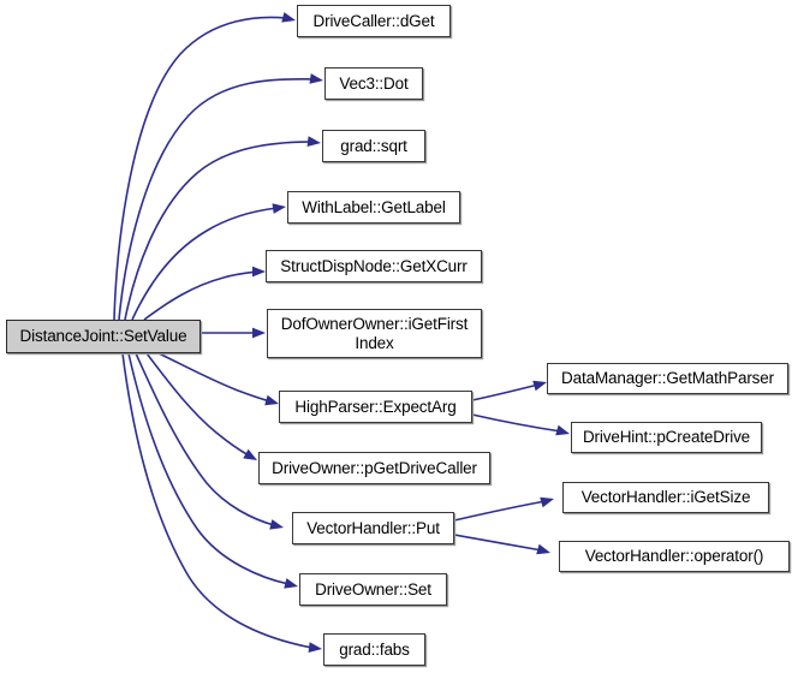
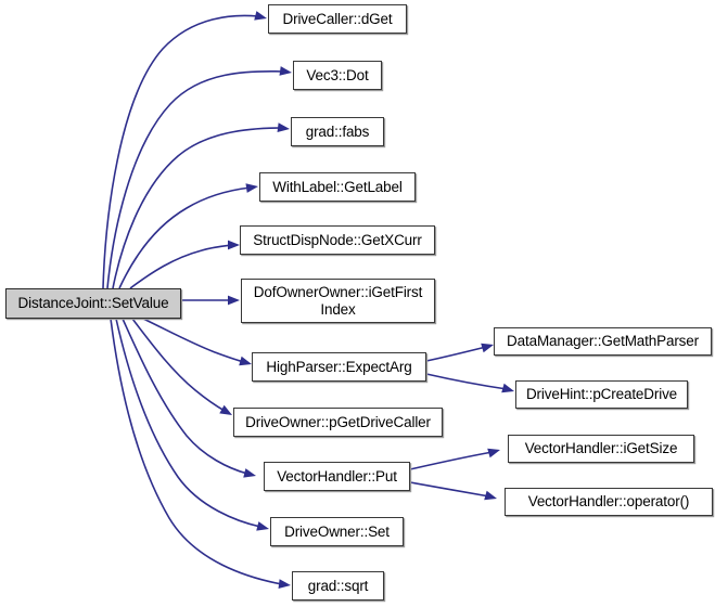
  DistanceJoint::SetValue
  DriveCaller::dGet
  Vec3::Dot
- grad::sqrt
+ grad::fabs
  WithLabel::GetLabel
  StructDispNode::GetXCurr
  DofOwnerOwner::iGetFirst
  Index
  HighParser::ExpectArg
  DriveOwner::pGetDriveCaller
  VectorHandler::Put
  DriveOwner::Set
- grad::fabs
+ grad::sqrt
  DataManager::GetMathParser
  DriveHint::pCreateDrive
  VectorHandler::iGetSize
  VectorHandler::operator()
